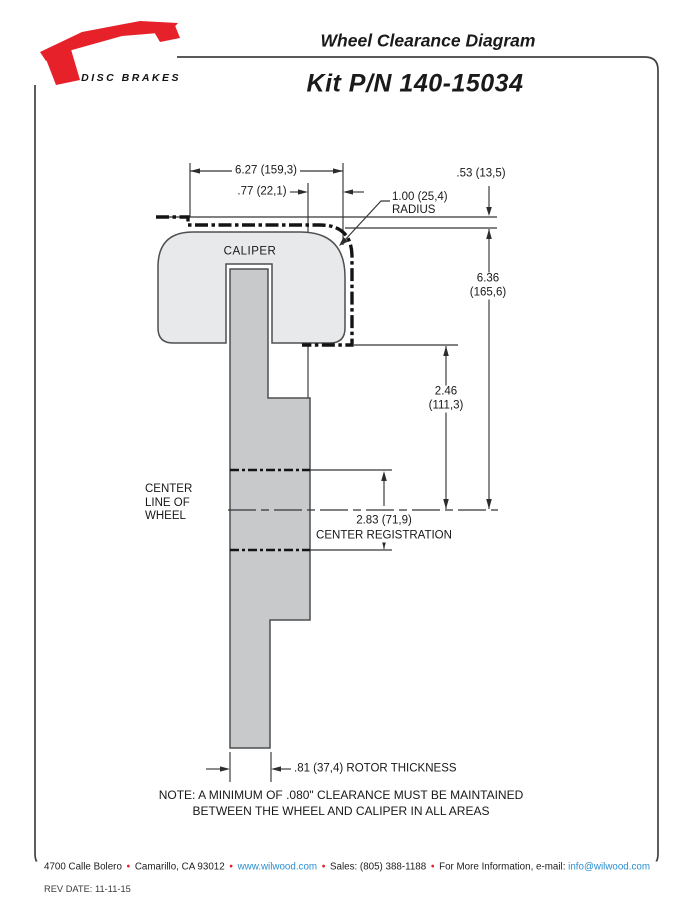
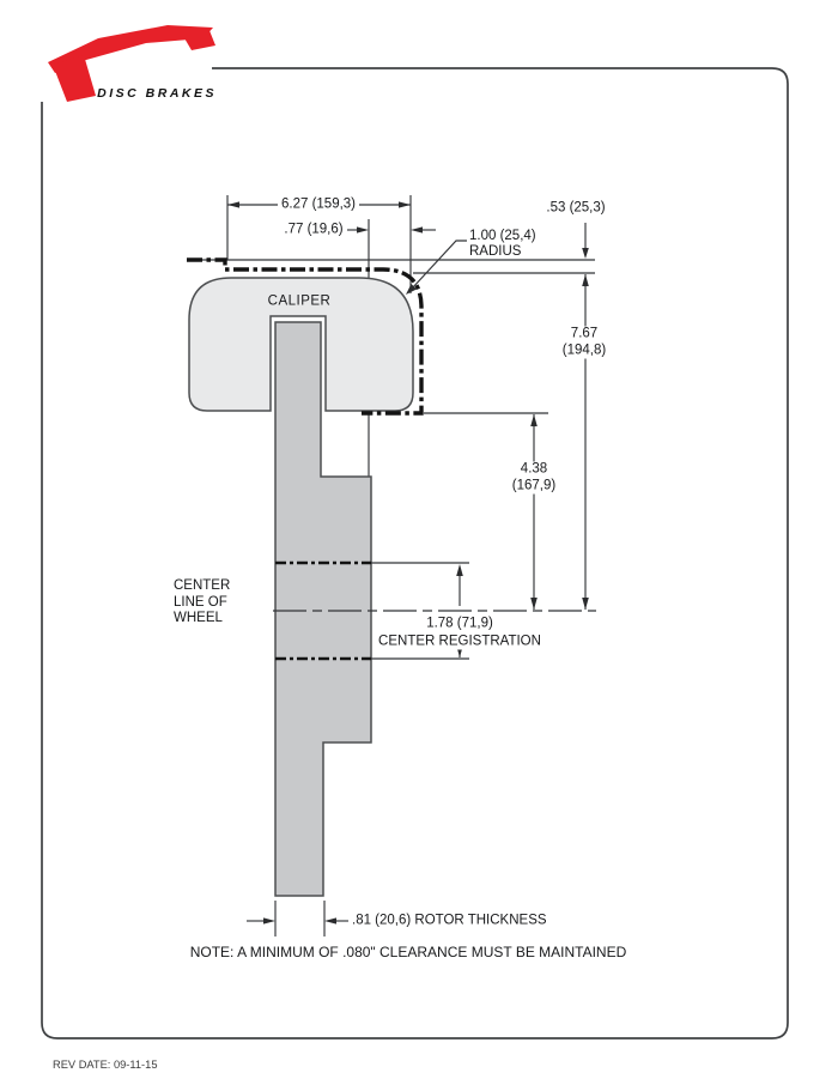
  DISC BRAKES
- Wheel Clearance Diagram
- Kit P/N 140-15034
  6.27 (159,3)
- .77 (22,1)
+ .77 (19,6)
- .53 (13,5)
+ .53 (25,3)
  1.00 (25,4)
  RADIUS
  CALIPER
- 6.36
+ 7.67
- (165,6)
+ (194,8)
- 2.46
+ 4.38
- (111,3)
+ (167,9)
  CENTER
  LINE OF
  WHEEL
- 2.83 (71,9)
+ 1.78 (71,9)
  CENTER REGISTRATION
- .81 (37,4) ROTOR THICKNESS
+ .81 (20,6) ROTOR THICKNESS
  NOTE: A MINIMUM OF .080" CLEARANCE MUST BE MAINTAINED
- BETWEEN THE WHEEL AND CALIPER IN ALL AREAS
- 4700 Calle Bolero • Camarillo, CA 93012 • www.wilwood.com • Sales: (805) 388-1188 • For More Information, e-mail: info@wilwood.com
- REV DATE: 11-11-15
+ REV DATE: 09-11-15
